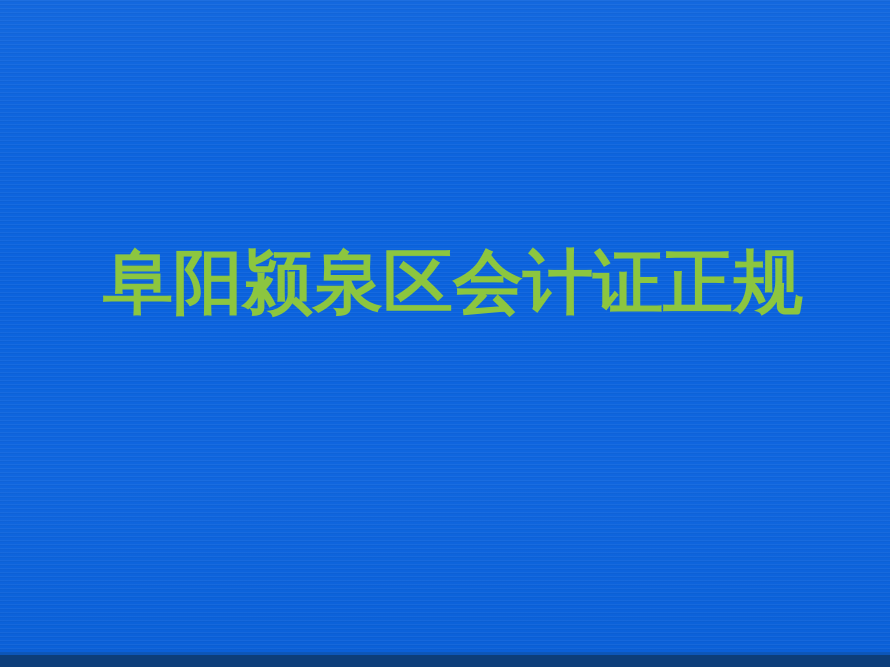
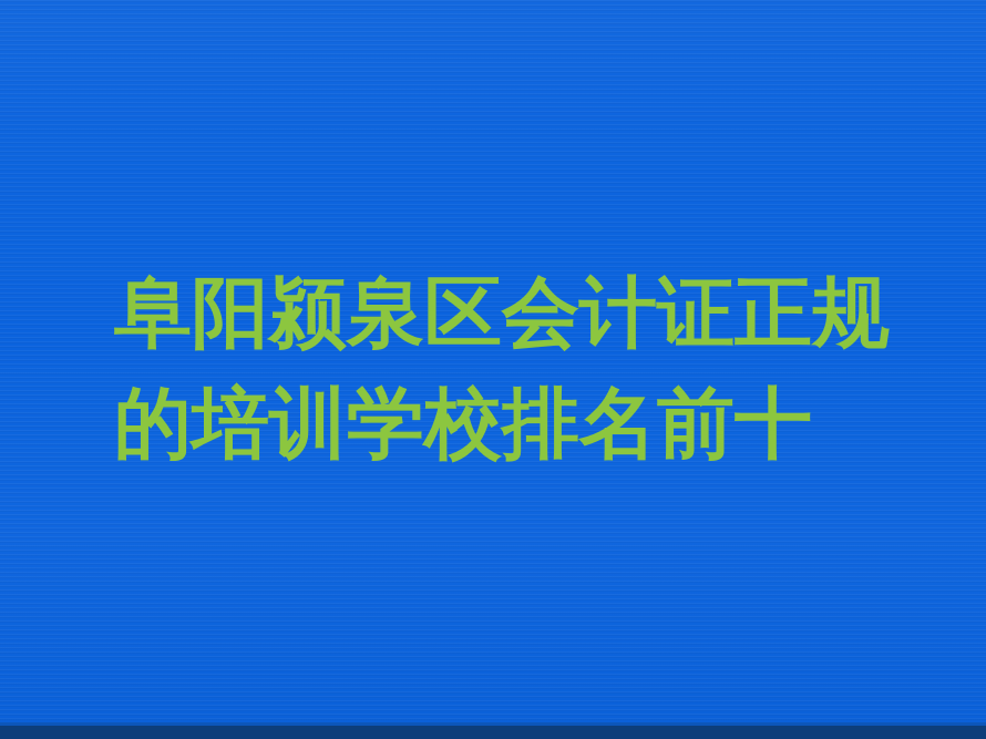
  阜阳颍泉区会计证正规
+ 的培训学校排名前十
